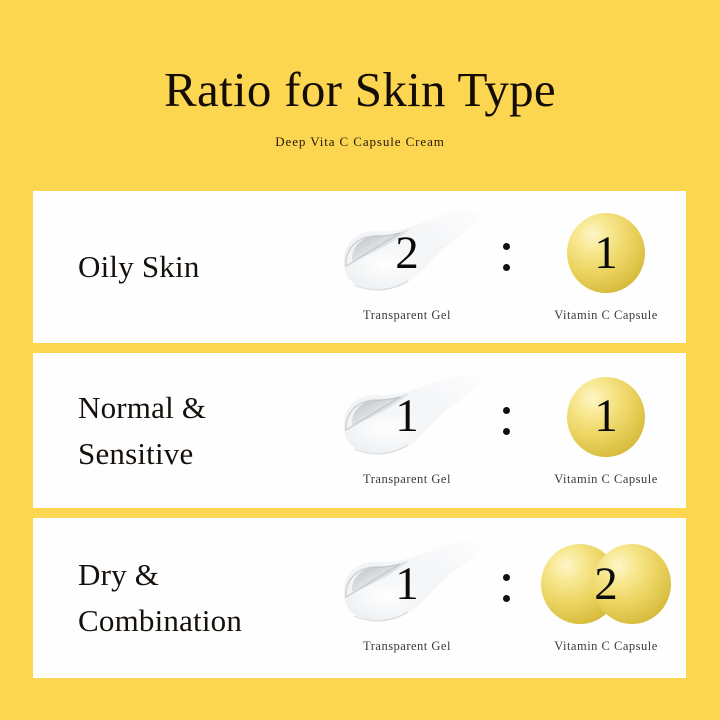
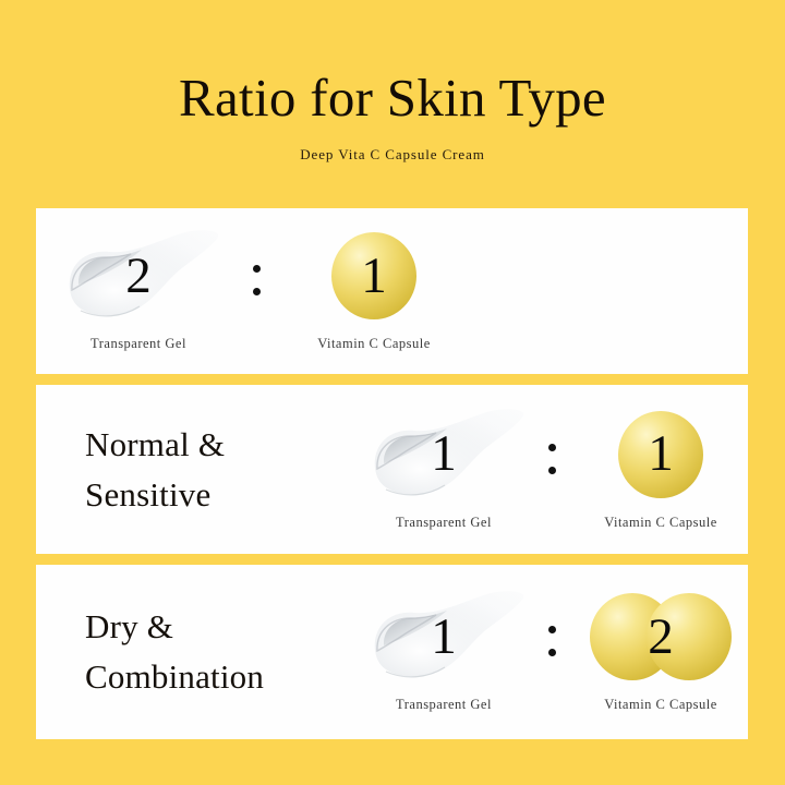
  Ratio for Skin Type
  Deep Vita C Capsule Cream
- Oily Skin
  2
  Transparent Gel
  1
  Vitamin C Capsule
  Normal &
  Sensitive
  1
  Transparent Gel
  1
  Vitamin C Capsule
  Dry &
  Combination
  1
  Transparent Gel
  2
  Vitamin C Capsule
